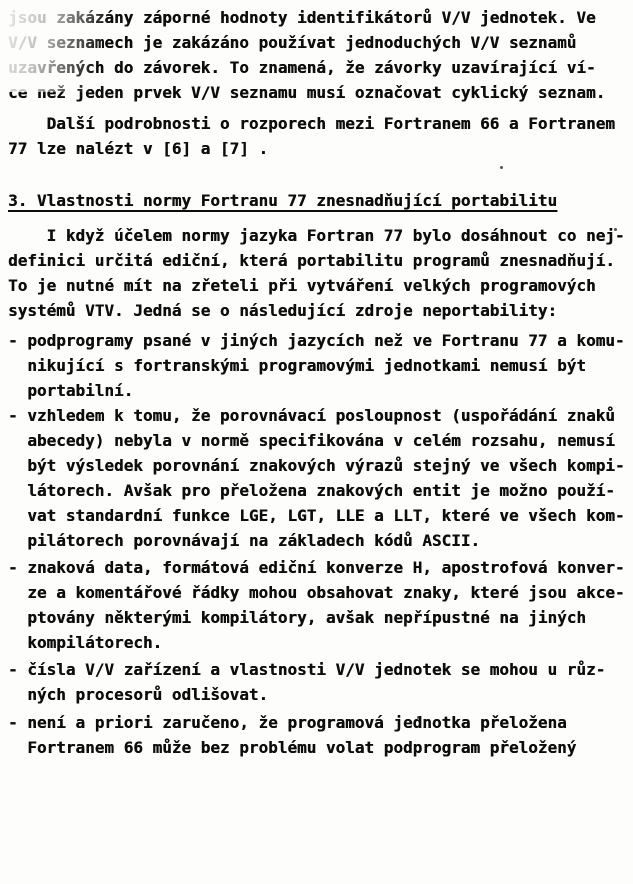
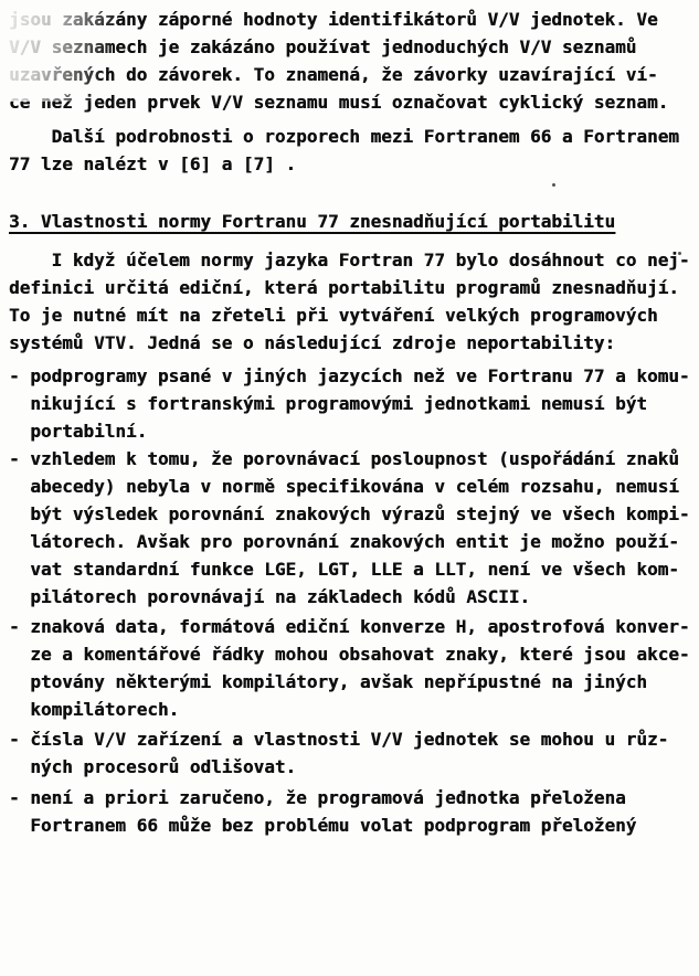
  y záporné hodnoty identifikátorů V/V jednotek. Ve
  h je zakázáno používat jednoduchých V/V seznamů
  o závorek. To znamená, že závorky uzavírající ví-
  ce než jeden prvek V/V seznamu musí označovat cyklický seznam.
  Další podrobnosti o rozporech mezi Fortranem 66 a Fortranem
  77 lze nalézt v [6] a [7] .
  3. Vlastnosti normy Fortranu 77 znesnadňující portabilitu
  I když účelem normy jazyka Fortran 77 bylo dosáhnout co nej-
  definici určitá ediční, která portabilitu programů znesnadňují.
  To je nutné mít na zřeteli při vytváření velkých programových
  systémů VTV. Jedná se o následující zdroje neportability:
  - podprogramy psané v jiných jazycích než ve Fortranu 77 a komu-
  nikující s fortranskými programovými jednotkami nemusí být
  portabilní.
  - vzhledem k tomu, že porovnávací posloupnost (uspořádání znaků
  abecedy) nebyla v normě specifikována v celém rozsahu, nemusí
  být výsledek porovnání znakových výrazů stejný ve všech kompi-
- látorech. Avšak pro přeložena znakových entit je možno použí-
+ látorech. Avšak pro porovnání znakových entit je možno použí-
- vat standardní funkce LGE, LGT, LLE a LLT, které ve všech kom-
+ vat standardní funkce LGE, LGT, LLE a LLT, není ve všech kom-
  pilátorech porovnávají na základech kódů ASCII.
  - znaková data, formátová ediční konverze H, apostrofová konver-
  ze a komentářové řádky mohou obsahovat znaky, které jsou akce-
  ptovány některými kompilátory, avšak nepřípustné na jiných
  kompilátorech.
  - čísla V/V zařízení a vlastnosti V/V jednotek se mohou u růz-
  ných procesorů odlišovat.
  - není a priori zaručeno, že programová jednotka přeložena
  Fortranem 66 může bez problému volat podprogram přeložený
